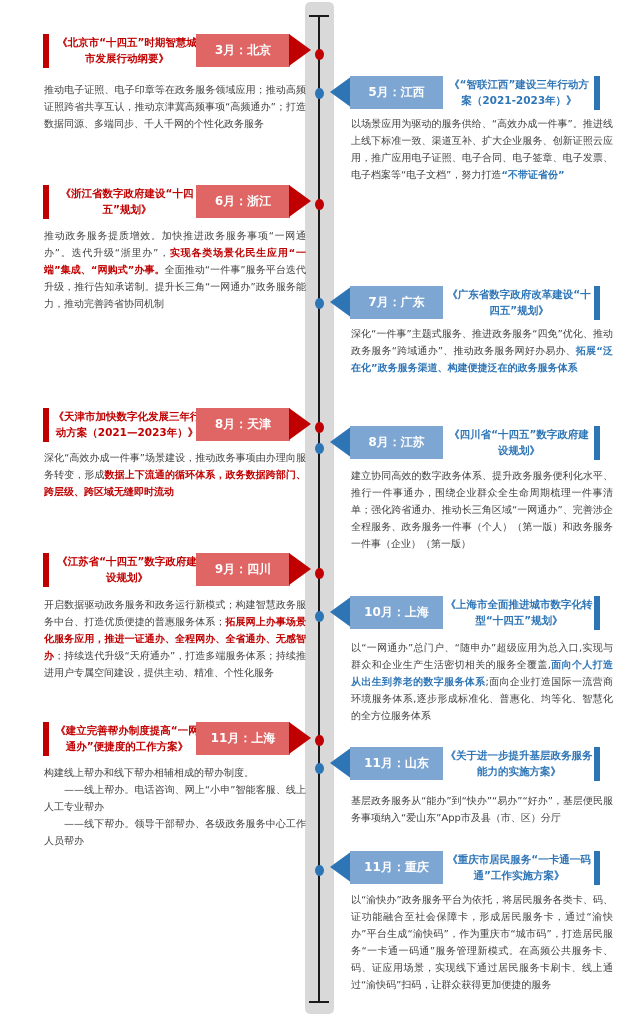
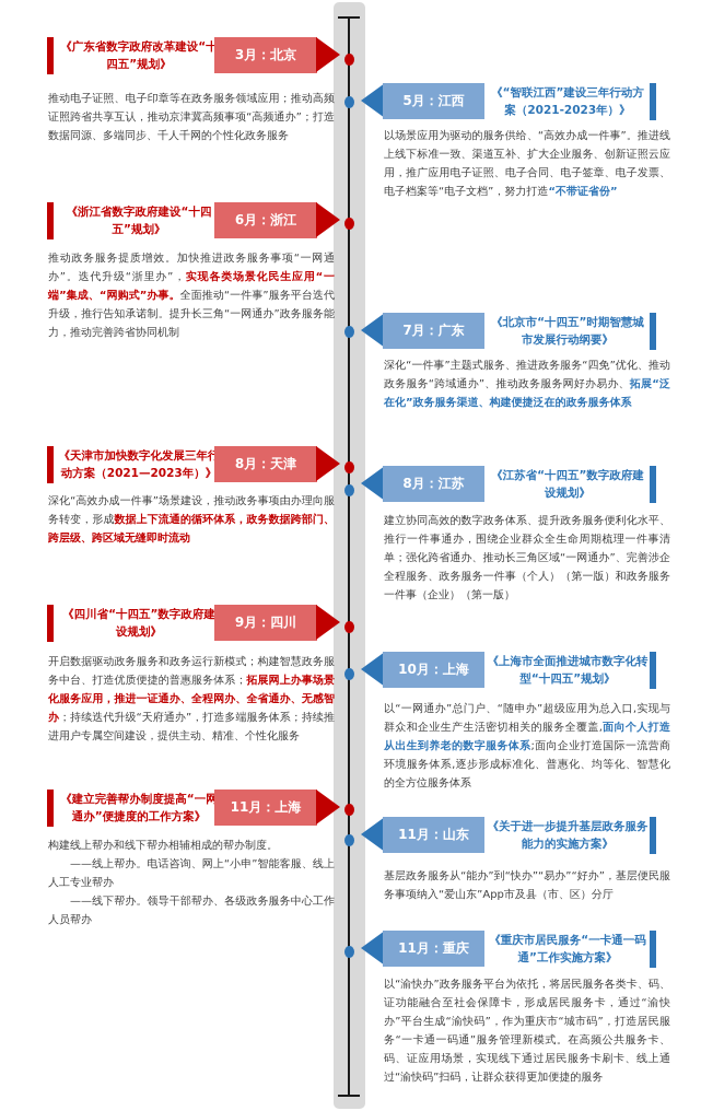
- 《北京市“十四五”时期智慧城市发展行动纲要》
+ 《广东省数字政府改革建设“十四五”规划》
  3月：北京
  推动电子证照、电子印章等在政务服务领域应用；推动高频证照跨省共享互认，推动京津冀高频事项“高频通办”；打造数据同源、多端同步、千人千网的个性化政务服务
  5月：江西
  《“智联江西”建设三年行动方案（2021-2023年）》
  以场景应用为驱动的服务供给、“高效办成一件事”。推进线上线下标准一致、渠道互补、扩大企业服务、创新证照云应用，推广应用电子证照、电子合同、电子签章、电子发票、电子档案等“电子文档”，努力打造“不带证省份”
  《浙江省数字政府建设“十四五”规划》
  6月：浙江
  推动政务服务提质增效。加快推进政务服务事项“一网通办”。迭代升级“浙里办”，实现各类场景化民生应用“一端”集成、“网购式”办事。全面推动“一件事”服务平台迭代升级，推行告知承诺制。提升长三角“一网通办”政务服务能力，推动完善跨省协同机制
  7月：广东
- 《广东省数字政府改革建设“十四五”规划》
+ 《北京市“十四五”时期智慧城市发展行动纲要》
  深化“一件事”主题式服务、推进政务服务“四免”优化、推动政务服务“跨域通办”、推动政务服务网好办易办、拓展“泛在化”政务服务渠道、构建便捷泛在的政务服务体系
  《天津市加快数字化发展三年动方案（2021—2023年）》
  8月：天津
  深化“高效办成一件事”场景建设，推动政务事项由办理向服务转变，形成数据上下流通的循环体系，政务数据跨部门、跨层级、跨区域无缝即时流动
  8月：江苏
- 《四川省“十四五”数字政府建设规划》
+ 《江苏省“十四五”数字政府建设规划》
  建立协同高效的数字政务体系、提升政务服务便利化水平、推行一件事通办，围绕企业群众全生命周期梳理一件事清单；强化跨省通办、推动长三角区域“一网通办”、完善涉企全程服务、政务服务一件事（个人）（第一版）和政务服务一件事（企业）（第一版）
- 《江苏省“十四五”数字政府建设规划》
+ 《四川省“十四五”数字政府建设规划》
  9月：四川
  开启数据驱动政务服务和政务运行新模式；构建智慧政务服务中台、打造优质便捷的普惠服务体系；拓展网上办事场景化服务应用，推进一证通办、全程网办、全省通办、无感智办；持续迭代升级“天府通办”，打造多端服务体系；持续推进用户专属空间建设，提供主动、精准、个性化服务
  10月：上海
  《上海市全面推进城市数字化转型“十四五”规划》
  以“一网通办”总门户、“随申办”超级应用为总入口,实现与群众和企业生产生活密切相关的服务全覆盖,面向个人打造从出生到养老的数字服务体系;面向企业打造国际一流营商环境服务体系,逐步形成标准化、普惠化、均等化、智慧化的全方位服务体系
  《建立完善帮办制度提高“一网通办”便捷度的工作方案》
  11月：上海
  构建线上帮办和线下帮办相辅相成的帮办制度。
  ——线上帮办。电话咨询、网上“小申”智能客服、线上人工专业帮办
  ——线下帮办。领导干部帮办、各级政务服务中心工作人员帮办
  11月：山东
  《关于进一步提升基层政务服务能力的实施方案》
  基层政务服务从“能办”到“快办”“易办”“好办”，基层便民服务事项纳入“爱山东”App市及县（市、区）分厅
  11月：重庆
  《重庆市居民服务“一卡通一码通”工作实施方案》
  以“渝快办”政务服务平台为依托，将居民服务各类卡、码、证功能融合至社会保障卡，形成居民服务卡，通过“渝快办”平台生成“渝快码”，作为重庆市“城市码”，打造居民服务“一卡通一码通”服务管理新模式。在高频公共服务卡、码、证应用场景，实现线下通过居民服务卡刷卡、线上通过“渝快码”扫码，让群众获得更加便捷的服务
